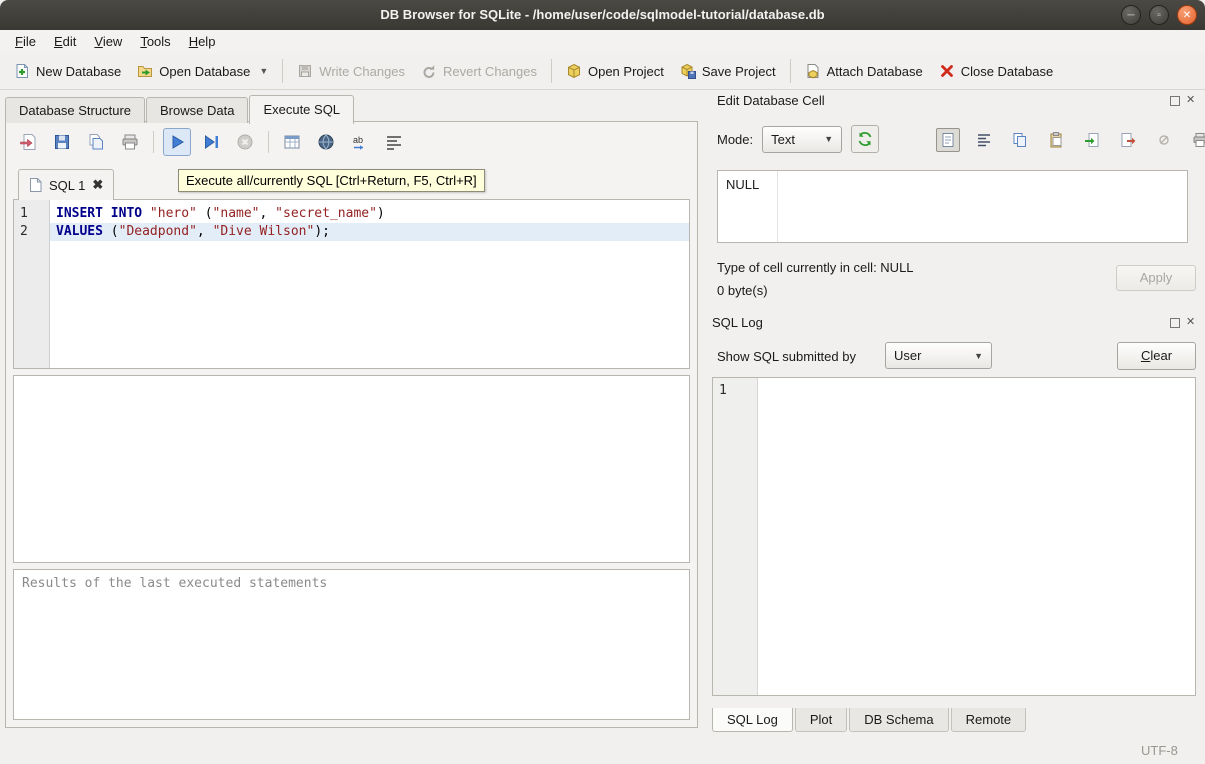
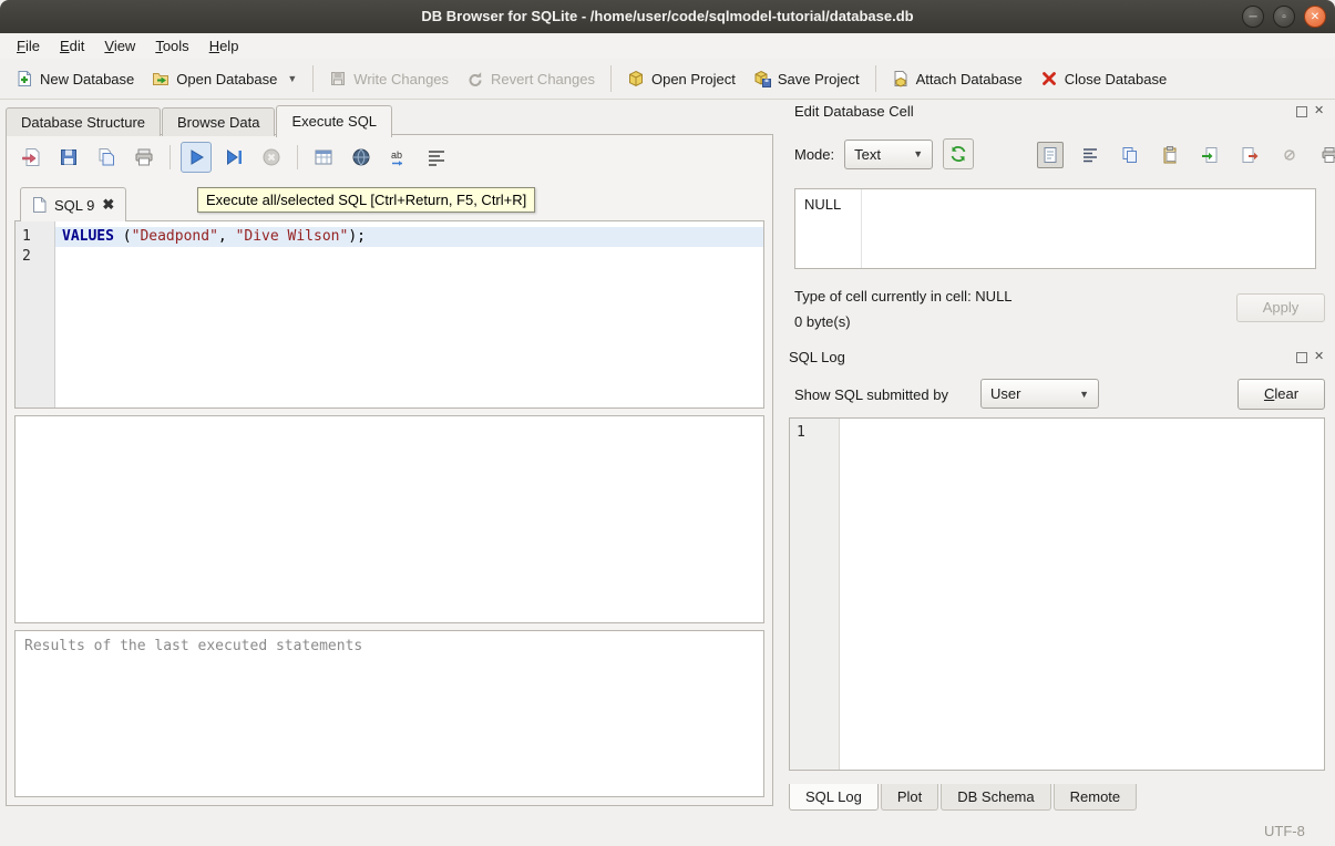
  DB Browser for SQLite - /home/user/code/sqlmodel-tutorial/database.db
  ─
  ▫
  ✕
  File
  Edit
  View
  Tools
  Help
  New Database
  Open Database
  ▼
  Write Changes
  Revert Changes
  Open Project
  Save Project
  Attach Database
  Close Database
  Database Structure
  Browse Data
  Execute SQL
  ab
- SQL 1
+ SQL 9
  ✖
  1
  2
- INSERT INTO "hero" ("name", "secret_name")
  VALUES ("Deadpond", "Dive Wilson");
  Results of the last executed statements
- Execute all/currently SQL [Ctrl+Return, F5, Ctrl+R]
+ Execute all/selected SQL [Ctrl+Return, F5, Ctrl+R]
  Edit Database Cell
  ✕
  Mode:
  Text
  ▼
  NULL
  Type of cell currently in cell: NULL
  0 byte(s)
  Apply
  SQL Log
  ✕
  Show SQL submitted by
  User
  ▼
  Clear
  1
  SQL Log
  Plot
  DB Schema
  Remote
  UTF-8
